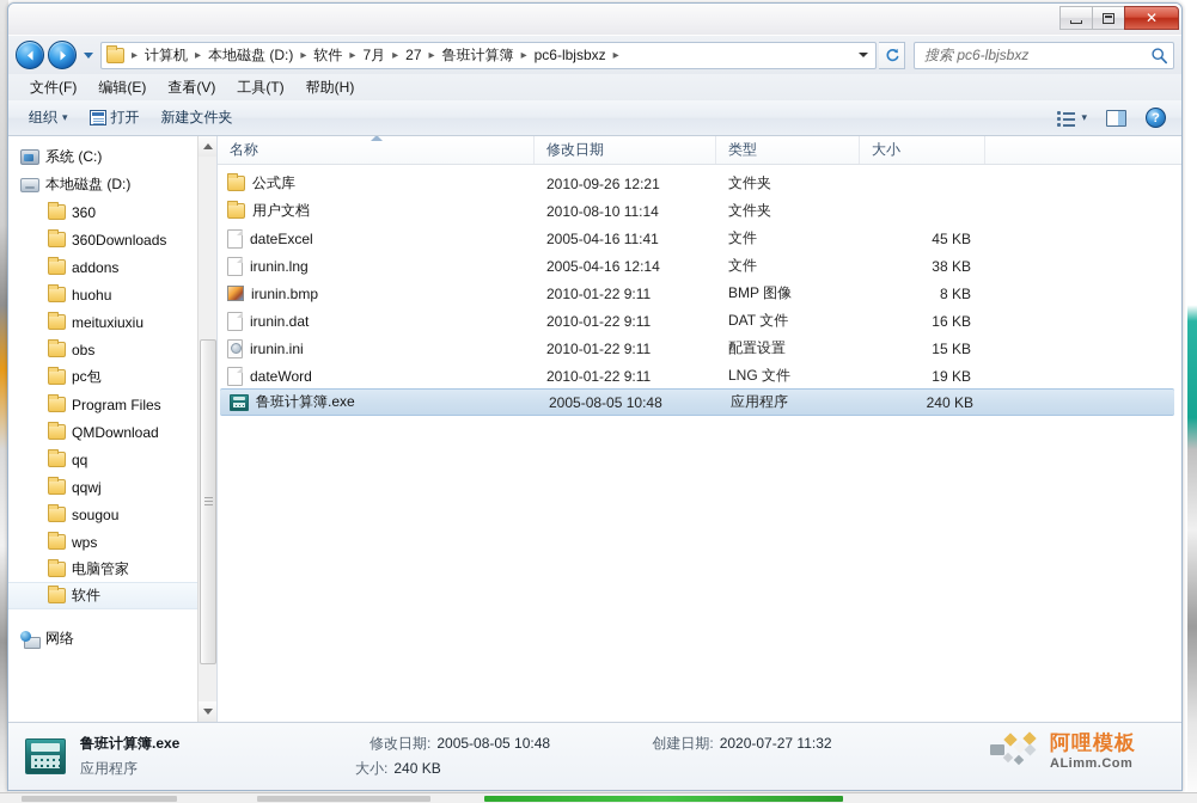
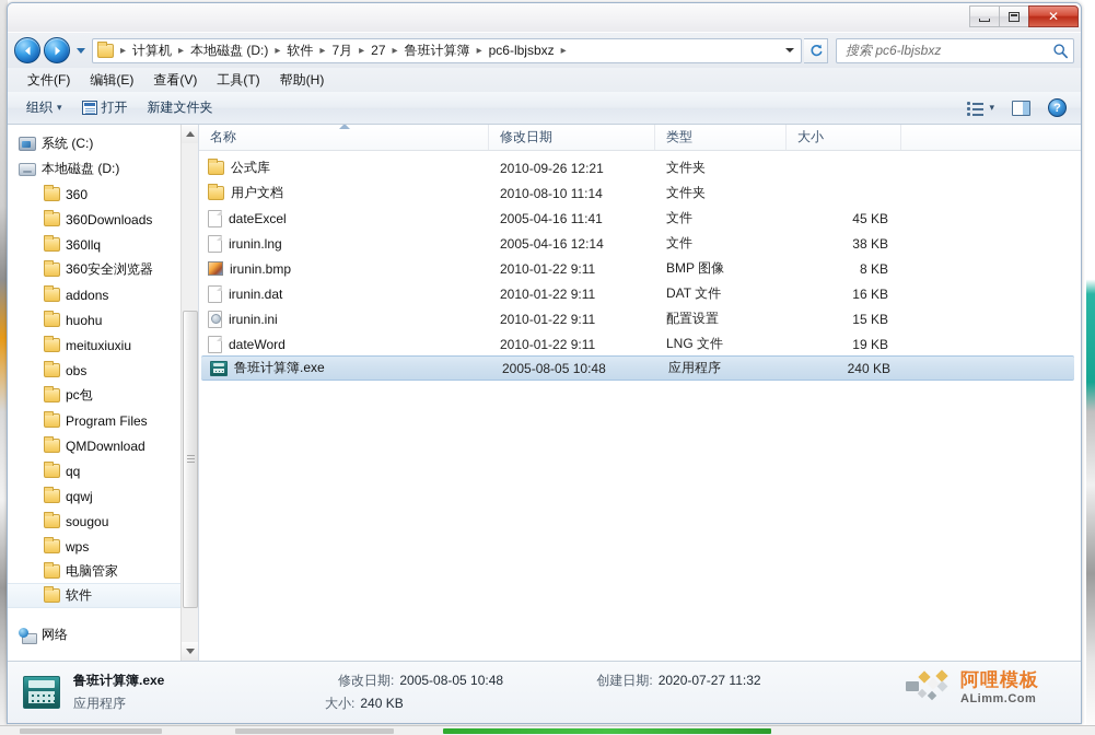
  ✕
  ▸
  计算机
  ▸
  本地磁盘 (D:)
  ▸
  软件
  ▸
  7月
  ▸
  27
  ▸
  鲁班计算簿
  ▸
  pc6-lbjsbxz
  ▸
  搜索 pc6-lbjsbxz
  文件(F)
  编辑(E)
  查看(V)
  工具(T)
  帮助(H)
  组织
  ▾
  打开
  新建文件夹
  ▾
  ?
  系统 (C:)
  本地磁盘 (D:)
  360
  360Downloads
+ 360llq
+ 360安全浏览器
  addons
  huohu
  meituxiuxiu
  obs
  pc包
  Program Files
  QMDownload
  qq
  qqwj
  sougou
  wps
  电脑管家
  软件
  网络
  名称
  修改日期
  类型
  大小
  公式库
  2010-09-26 12:21
  文件夹
  用户文档
  2010-08-10 11:14
  文件夹
  dateExcel
  2005-04-16 11:41
  文件
  45 KB
  irunin.lng
  2005-04-16 12:14
  文件
  38 KB
  irunin.bmp
  2010-01-22 9:11
  BMP 图像
  8 KB
  irunin.dat
  2010-01-22 9:11
  DAT 文件
  16 KB
  irunin.ini
  2010-01-22 9:11
  配置设置
  15 KB
  dateWord
  2010-01-22 9:11
  LNG 文件
  19 KB
  鲁班计算簿.exe
  2005-08-05 10:48
  应用程序
  240 KB
  鲁班计算簿.exe
  修改日期:
  2005-08-05 10:48
  创建日期:
  2020-07-27 11:32
  应用程序
  大小:
  240 KB
  阿哩模板
  ALimm.Com
